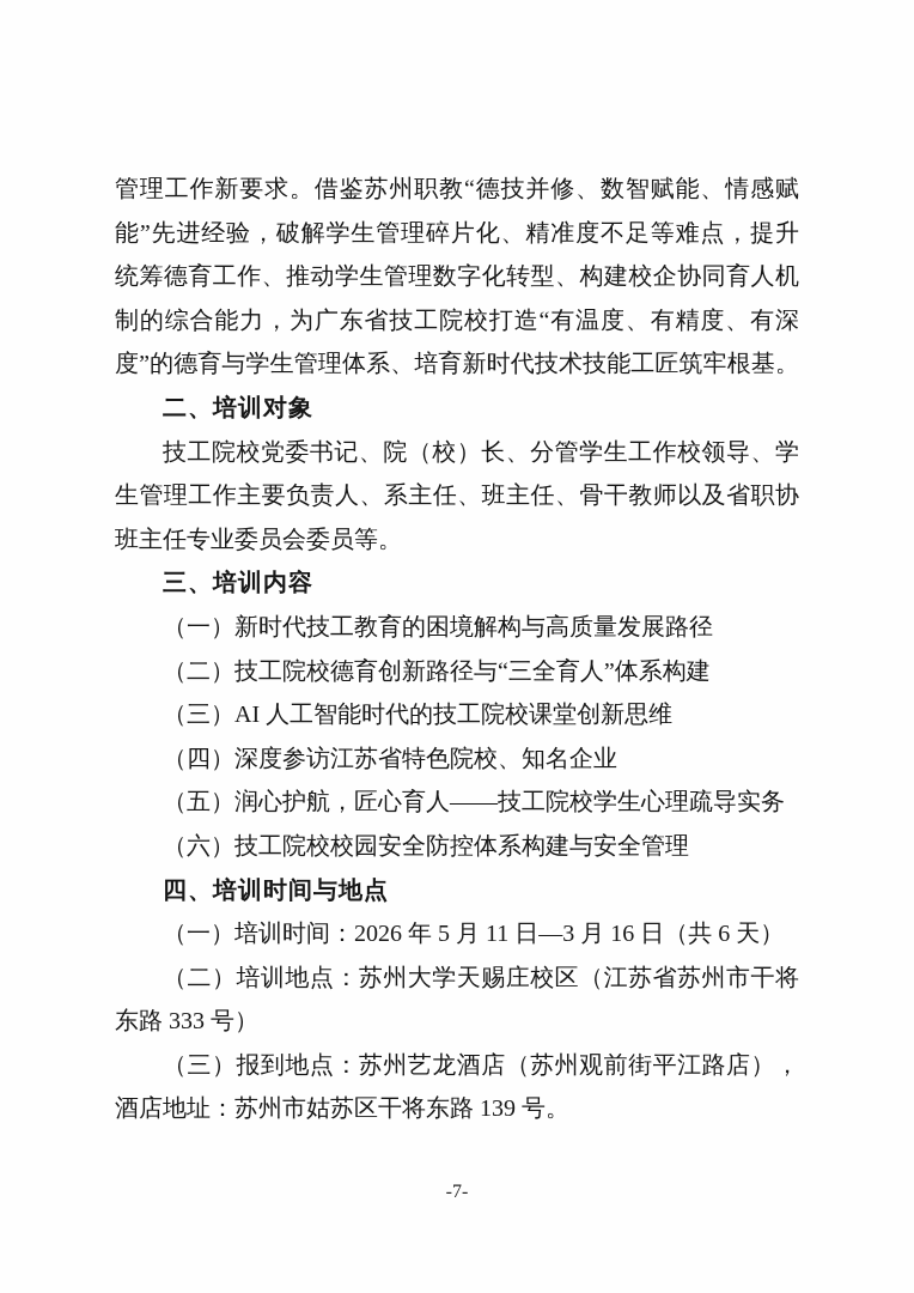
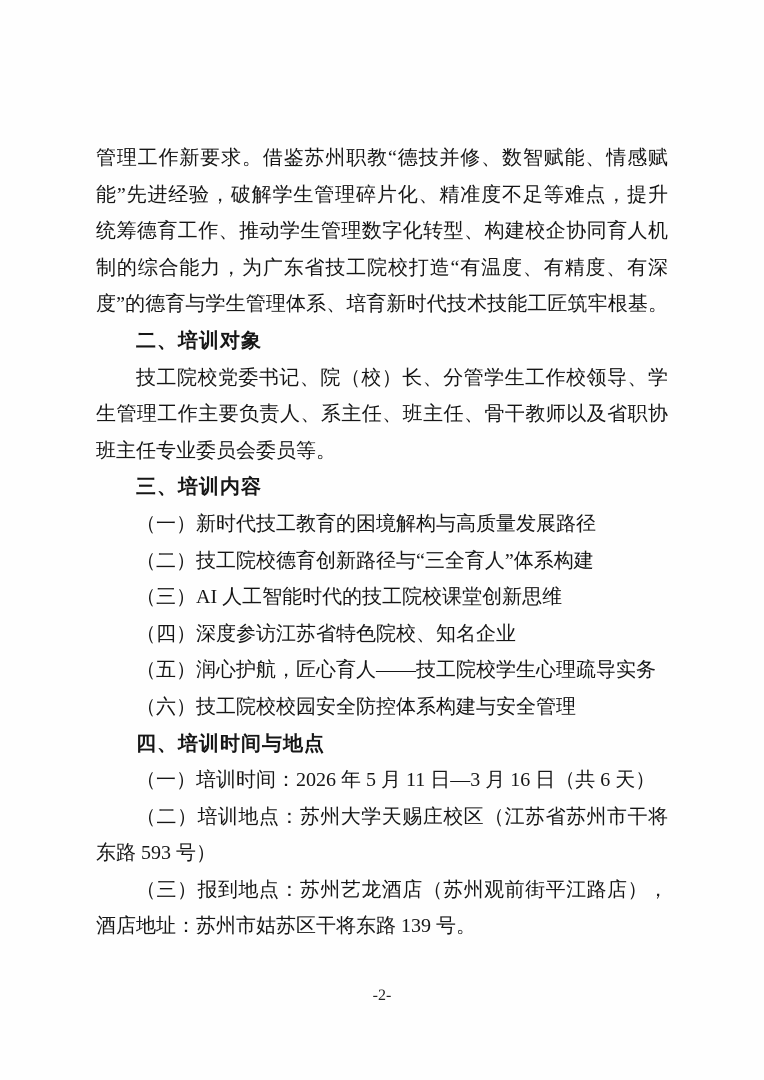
  管理工作新要求。借鉴苏州职教“德技并修、数智赋能、情感赋
  能”先进经验，破解学生管理碎片化、精准度不足等难点，提升
  统筹德育工作、推动学生管理数字化转型、构建校企协同育人机
  制的综合能力，为广东省技工院校打造“有温度、有精度、有深
  度”的德育与学生管理体系、培育新时代技术技能工匠筑牢根基。
  二、培训对象
  技工院校党委书记、院（校）长、分管学生工作校领导、学
  生管理工作主要负责人、系主任、班主任、骨干教师以及省职协
  班主任专业委员会委员等。
  三、培训内容
  （一）新时代技工教育的困境解构与高质量发展路径
  （二）技工院校德育创新路径与“三全育人”体系构建
  （三）AI 人工智能时代的技工院校课堂创新思维
  （四）深度参访江苏省特色院校、知名企业
  （五）润心护航，匠心育人——技工院校学生心理疏导实务
  （六）技工院校校园安全防控体系构建与安全管理
  四、培训时间与地点
  （一）培训时间：2026 年 5 月 11 日—3 月 16 日（共 6 天）
  （二）培训地点：苏州大学天赐庄校区（江苏省苏州市干将
- 东路 333 号）
+ 东路 593 号）
  （三）报到地点：苏州艺龙酒店（苏州观前街平江路店），
  酒店地址：苏州市姑苏区干将东路 139 号。
- -7-
+ -2-
